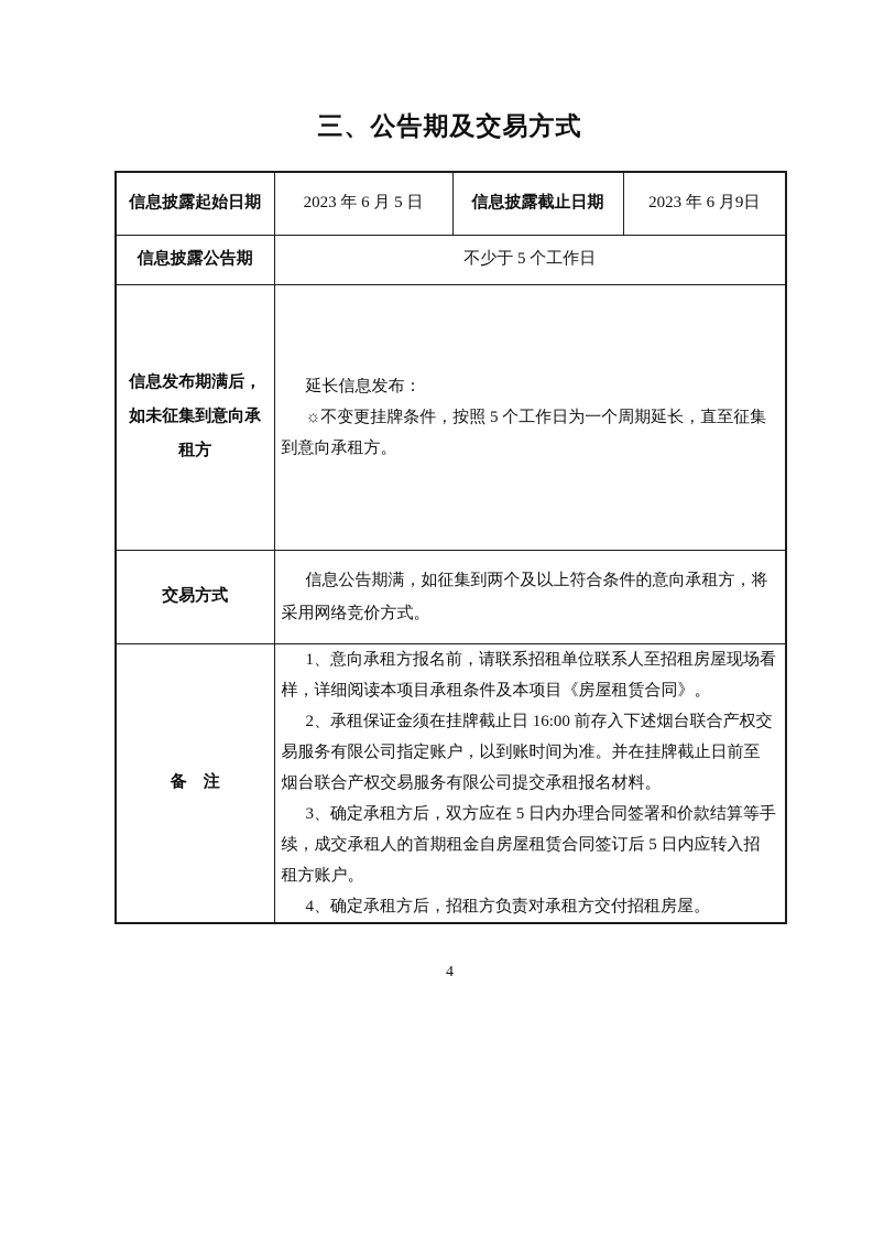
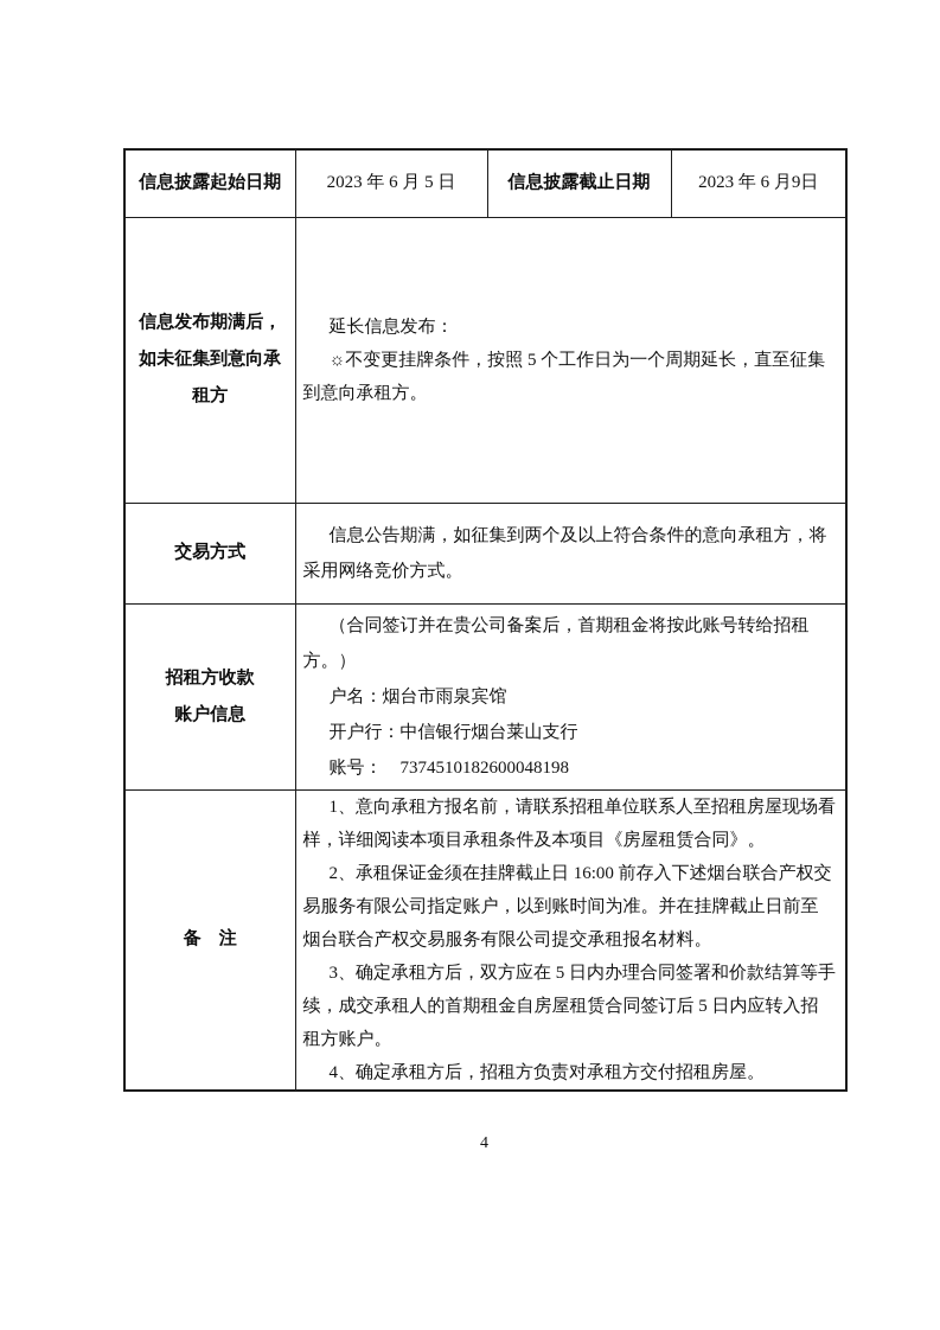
- 三、公告期及交易方式
  信息披露起始日期	2023 年 6 月 5 日	信息披露截止日期	2023 年 6 月9日
- 信息披露公告期	不少于 5 个工作日
  信息发布期满后，如未征集到意向承租方	延长信息发布： ☼不变更挂牌条件，按照 5 个工作日为一个周期延长，直至征集到意向承租方。
  交易方式	信息公告期满，如征集到两个及以上符合条件的意向承租方，将采用网络竞价方式。
+ 招租方收款 账户信息	（合同签订并在贵公司备案后，首期租金将按此账号转给招租方。） 户名：烟台市雨泉宾馆 开户行：中信银行烟台莱山支行 账号： 7374510182600048198
  备 注	1、意向承租方报名前，请联系招租单位联系人至招租房屋现场看样，详细阅读本项目承租条件及本项目《房屋租赁合同》。 2、承租保证金须在挂牌截止日 16:00 前存入下述烟台联合产权交易服务有限公司指定账户，以到账时间为准。并在挂牌截止日前至烟台联合产权交易服务有限公司提交承租报名材料。 3、确定承租方后，双方应在 5 日内办理合同签署和价款结算等手续，成交承租人的首期租金自房屋租赁合同签订后 5 日内应转入招租方账户。 4、确定承租方后，招租方负责对承租方交付招租房屋。
  4
